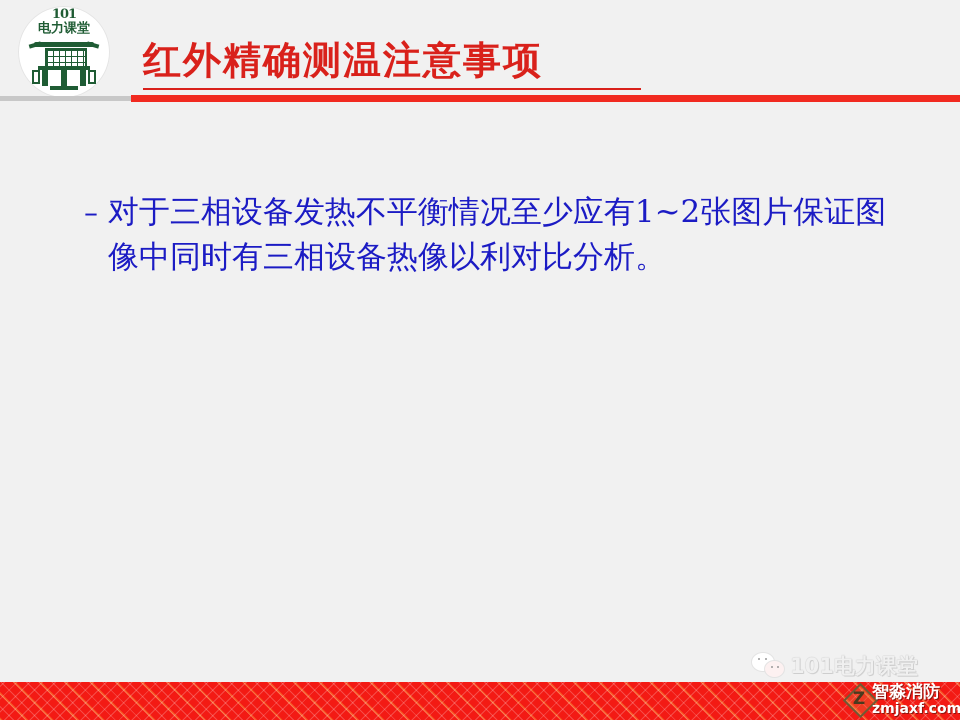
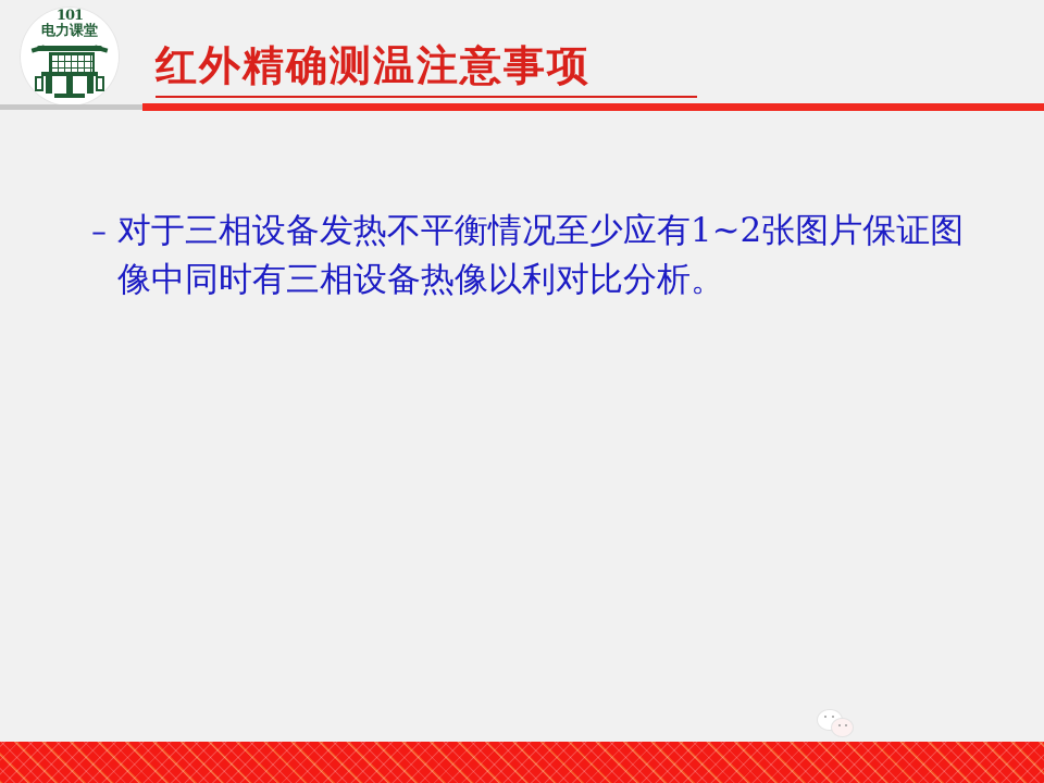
  101
  电力课堂
  红外精确测温注意事项
  – 对于三相设备发热不平衡情况至少应有1~2张图片保证图像中同时有三相设备热像以利对比分析。
- 101电力课堂
- Z
- 智淼消防
- zmjaxf.com
